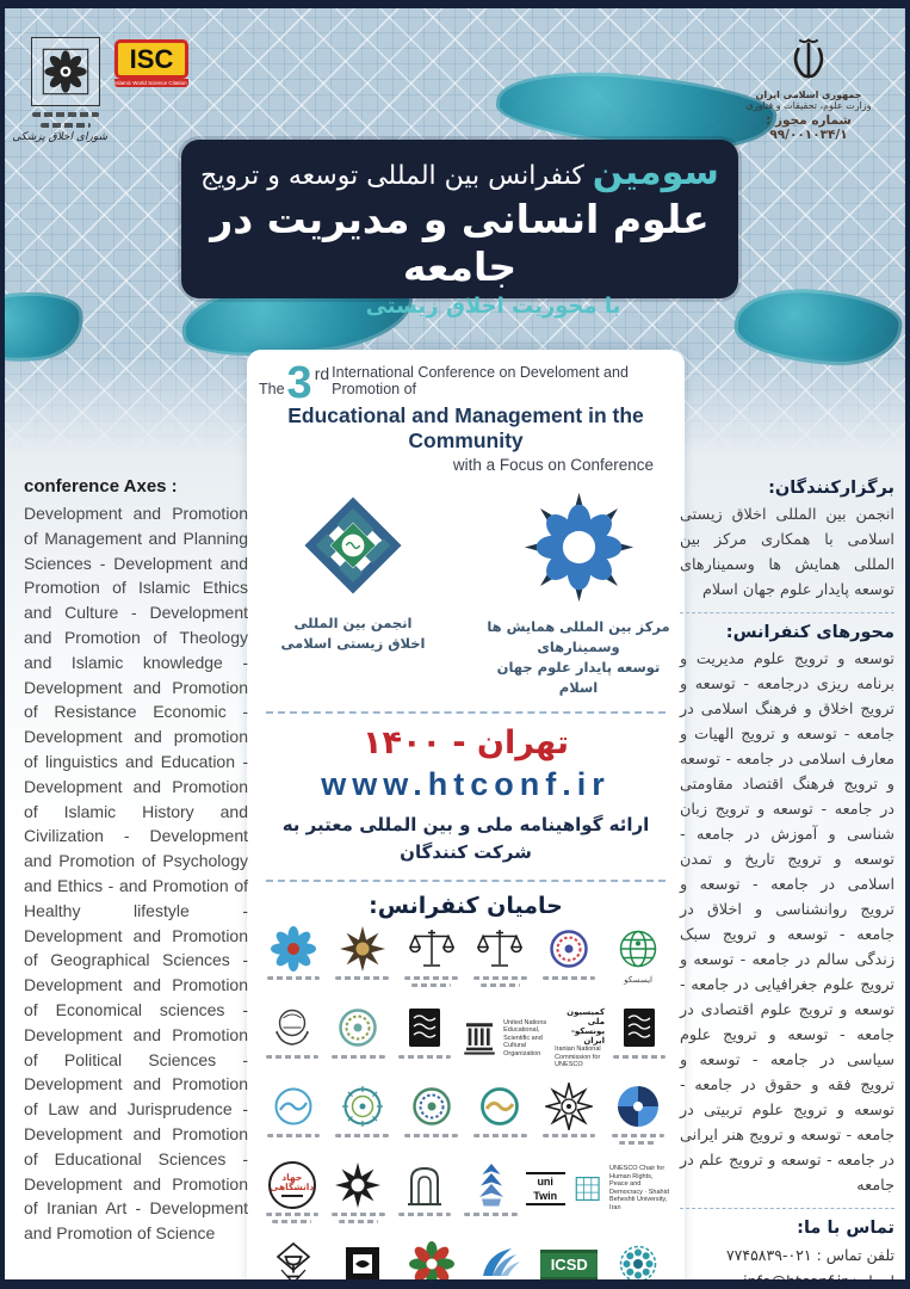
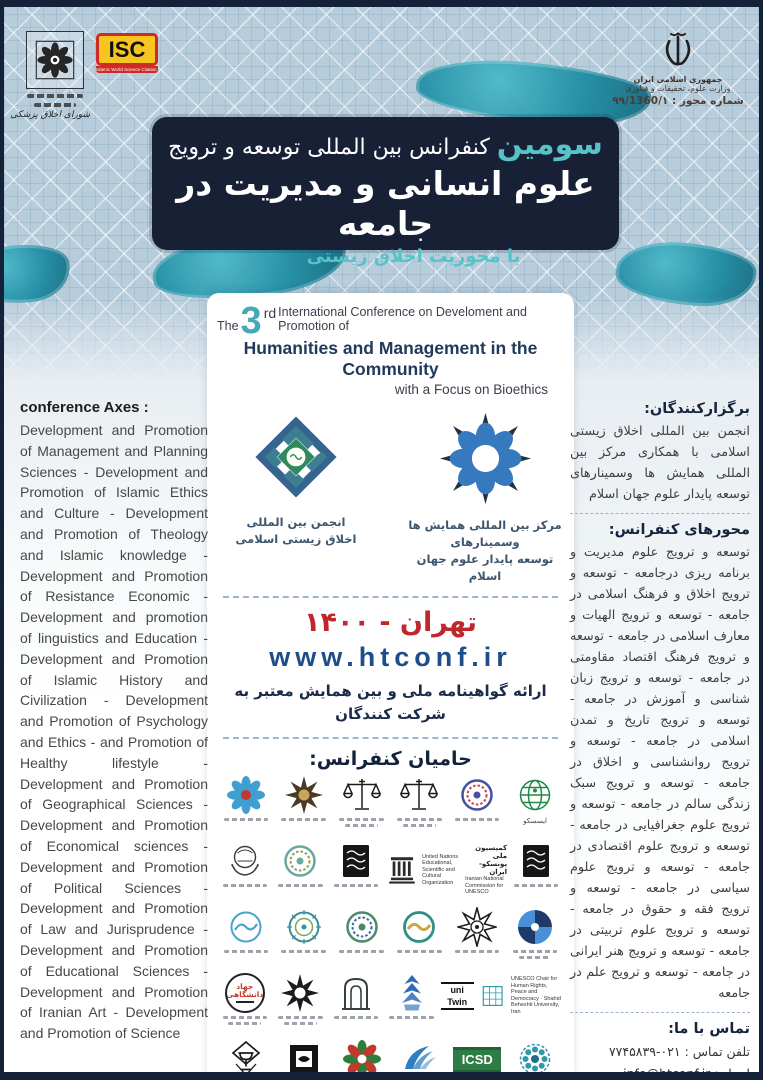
  شورای اخلاق پزشکی
  ISC
  جمهوری اسلامی ایران
  وزارت علوم، تحقیقات و فناوری
- شماره مجوز : ۹۹/۰۰۱۰۳۴/۱
+ شماره مجوز : ۹۹/1360/۱
  سومین کنفرانس بین المللی توسعه و ترویج
  علوم انسانی و مدیریت در جامعه
  با محوریت اخلاق زیستی
  The
  3
  rd
  International Conference on Develoment and Promotion of
- Educational and Management in the Community
+ Humanities and Management in the Community
- with a Focus on Conference
+ with a Focus on Bioethics
  انجمن بین المللی
  اخلاق زیستی اسلامی
  مرکز بین المللی همایش ها وسمینارهای
  توسعه پایدار علوم جهان اسلام
  تهران - ۱۴۰۰
  www.htconf.ir
- ارائه گواهینامه ملی و بین المللی معتبر به
+ ارائه گواهینامه ملی و بین همایش معتبر به
  شرکت کنندگان
  حامیان کنفرانس:
  ایسسکو
  کمیسیون ملی یونسکو- ایران
  جهاد دانشگاهی
  uni Twin
  ICSD
  conference Axes :
  Development and Promotion of Management and Planning Sciences - Development and Promotion of Islamic Ethics and Culture - Development and Promotion of Theology and Islamic knowledge - Development and Promotion of Resistance Economic - Development and promotion of linguistics and Education - Development and Promotion of Islamic History and Civilization - Development and Promotion of Psychology and Ethics - and Promotion of Healthy lifestyle - Development and Promotion of Geographical Sciences - Development and Promotion of Economical sciences - Development and Promotion of Political Sciences - Development and Promotion of Law and Jurisprudence - Development and Promotion of Educational Sciences - Development and Promotion of Iranian Art - Development and Promotion of Science
  برگزارکنندگان:
  انجمن بین المللی اخلاق زیستی اسلامی با همکاری مرکز بین المللی همایش ها وسمینارهای توسعه پایدار علوم جهان اسلام
  محورهای کنفرانس:
  توسعه و ترویج علوم مدیریت و برنامه ریزی درجامعه - توسعه و ترویج اخلاق و فرهنگ اسلامی در جامعه - توسعه و ترویج الهیات و معارف اسلامی در جامعه - توسعه و ترویج فرهنگ اقتصاد مقاومتی در جامعه - توسعه و ترویج زبان شناسی و آموزش در جامعه - توسعه و ترویج تاریخ و تمدن اسلامی در جامعه - توسعه و ترویج روانشناسی و اخلاق در جامعه - توسعه و ترویج سبک زندگی سالم در جامعه - توسعه و ترویج علوم جغرافیایی در جامعه - توسعه و ترویج علوم اقتصادی در جامعه - توسعه و ترویج علوم سیاسی در جامعه - توسعه و ترویج فقه و حقوق در جامعه - توسعه و ترویج علوم تربیتی در جامعه - توسعه و ترویج هنر ایرانی در جامعه - توسعه و ترویج علم در جامعه
  تماس با ما:
  تلفن تماس : ۰۲۱-۷۷۴۵۸۳۹
